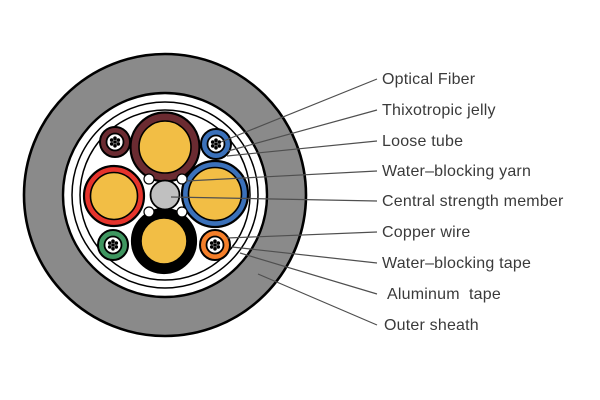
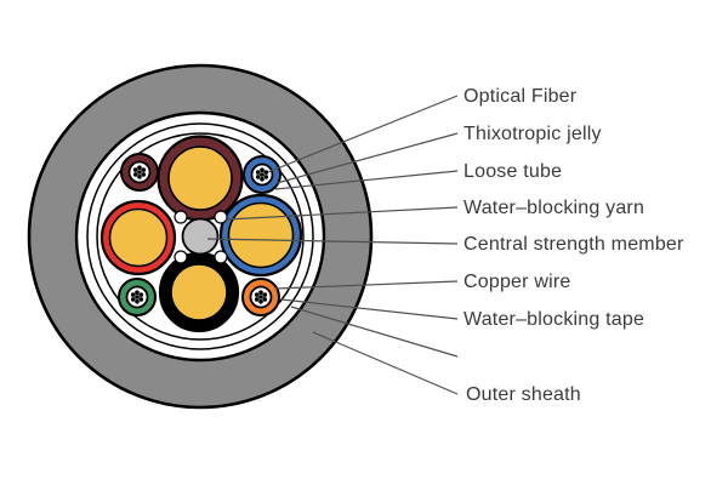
  Optical Fiber
  Thixotropic jelly
  Loose tube
  Water–blocking yarn
  Central strength member
  Copper wire
  Water–blocking tape
- Aluminum tape
  Outer sheath
